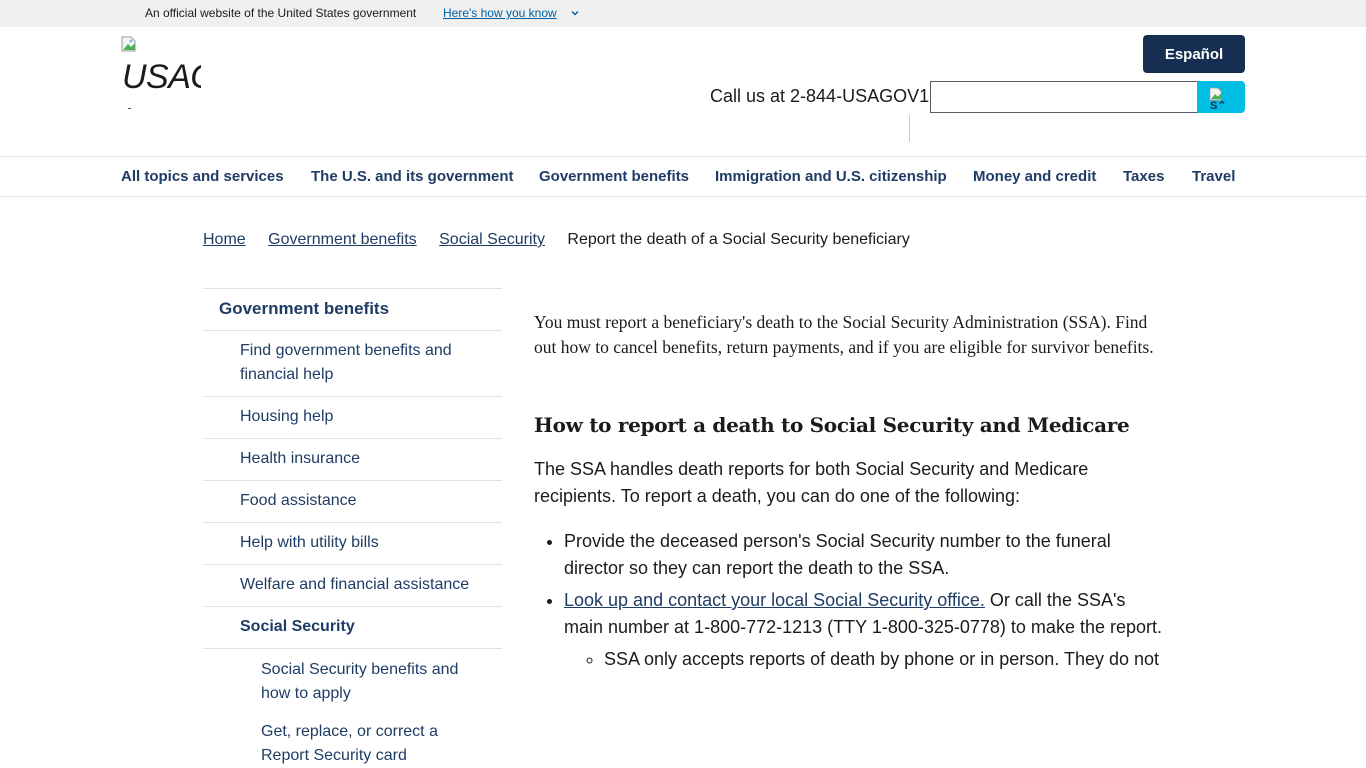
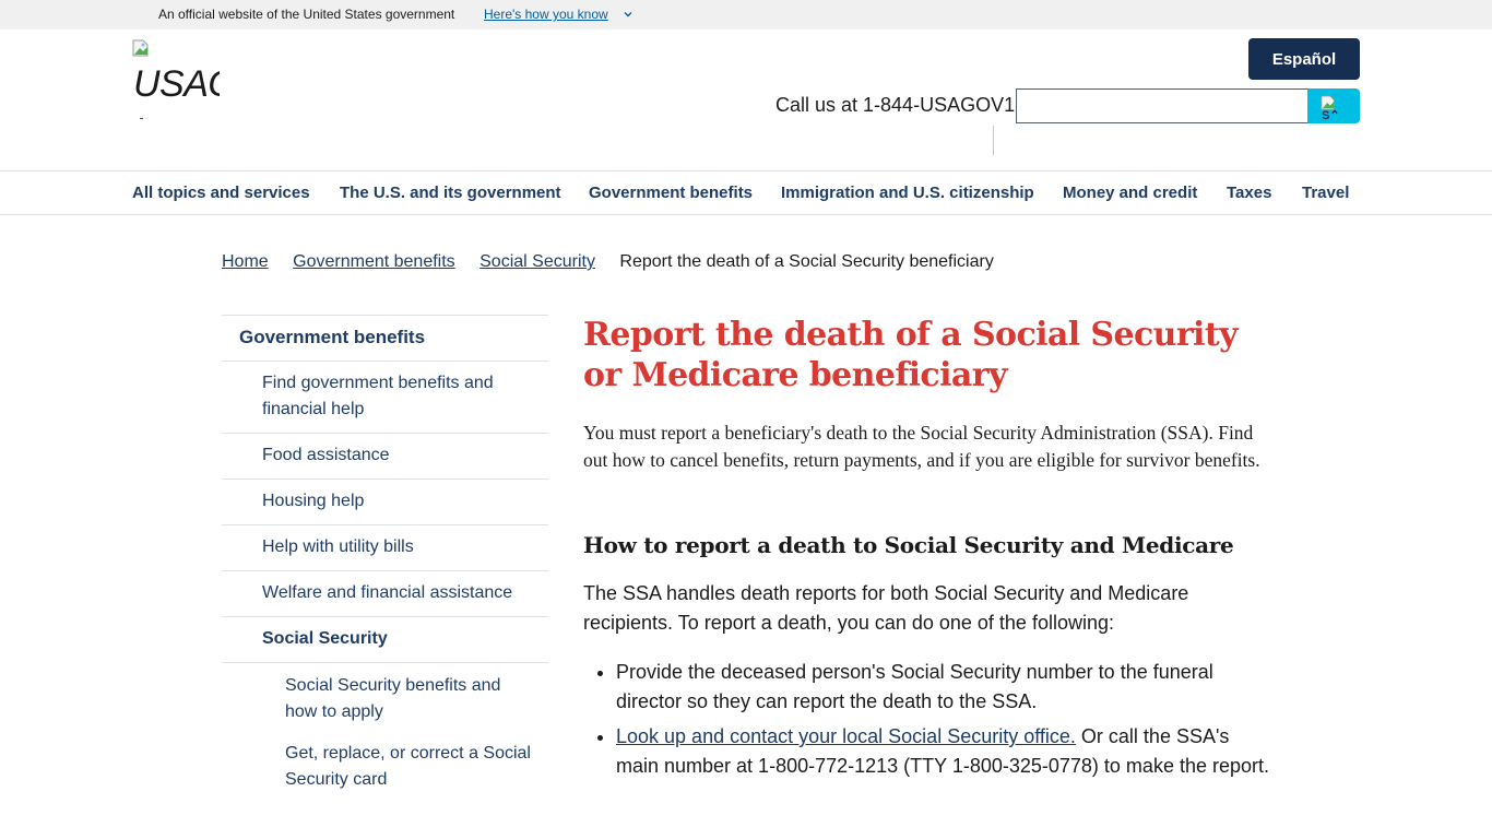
  An official website of the United States government
  Here's how you know
  Español
- Call us at 2-844-USAGOV1
+ Call us at 1-844-USAGOV1
  S⌃
  All topics and services
  The U.S. and its government
  Government benefits
  Immigration and U.S. citizenship
  Money and credit
  Taxes
  Travel
  Home Government benefits Social Security Report the death of a Social Security beneficiary
  Government benefits
  Find government benefits and financial help
- Housing help
+ Food assistance
- Health insurance
- Food assistance
+ Housing help
  Help with utility bills
  Welfare and financial assistance
  Social Security
  Social Security benefits and how to apply
- Get, replace, or correct a Report Security card
+ Get, replace, or correct a Social Security card
+ Report the death of a Social Security or Medicare beneficiary
  You must report a beneficiary's death to the Social Security Administration (SSA). Find out how to cancel benefits, return payments, and if you are eligible for survivor benefits.
  How to report a death to Social Security and Medicare
  The SSA handles death reports for both Social Security and Medicare recipients. To report a death, you can do one of the following:
  Provide the deceased person's Social Security number to the funeral director so they can report the death to the SSA.
  Look up and contact your local Social Security office. Or call the SSA's main number at 1-800-772-1213 (TTY 1-800-325-0778) to make the report.
- SSA only accepts reports of death by phone or in person. They do not
